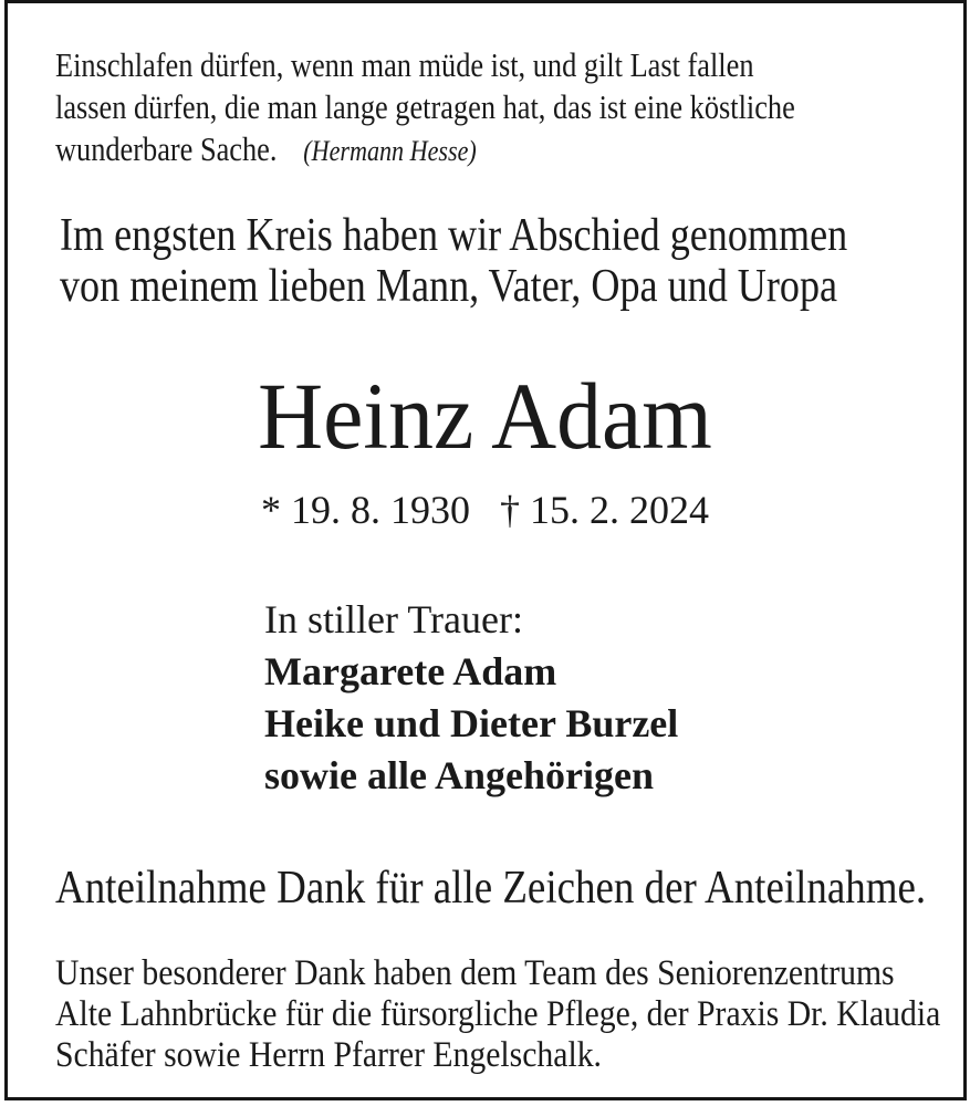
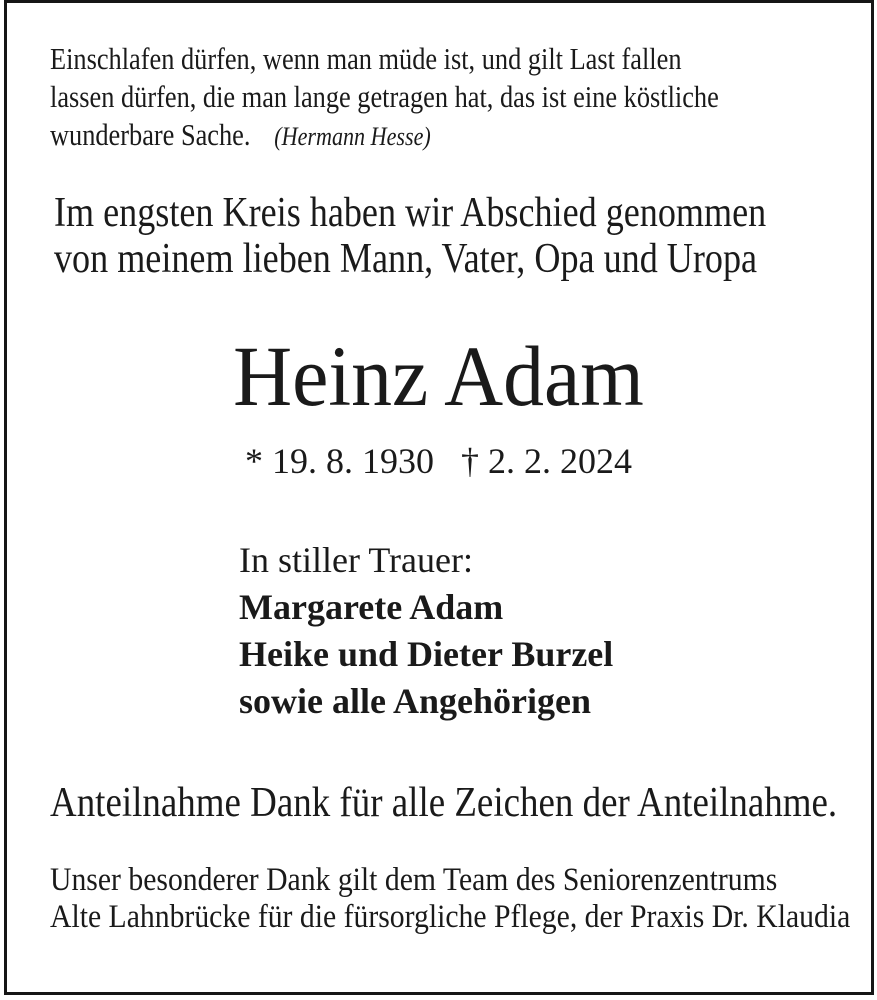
  Einschlafen dürfen, wenn man müde ist, und gilt Last fallen
  lassen dürfen, die man lange getragen hat, das ist eine köstliche
  wunderbare Sache. (Hermann Hesse)
  Im engsten Kreis haben wir Abschied genommen
  von meinem lieben Mann, Vater, Opa und Uropa
  Heinz Adam
  * 19. 8. 1930
- † 15. 2. 2024
+ † 2. 2. 2024
  In stiller Trauer:
  Margarete Adam
  Heike und Dieter Burzel
  sowie alle Angehörigen
  Anteilnahme Dank für alle Zeichen der Anteilnahme.
- Unser besonderer Dank haben dem Team des Seniorenzentrums
+ Unser besonderer Dank gilt dem Team des Seniorenzentrums
  Alte Lahnbrücke für die fürsorgliche Pflege, der Praxis Dr. Klaudia
- Schäfer sowie Herrn Pfarrer Engelschalk.
